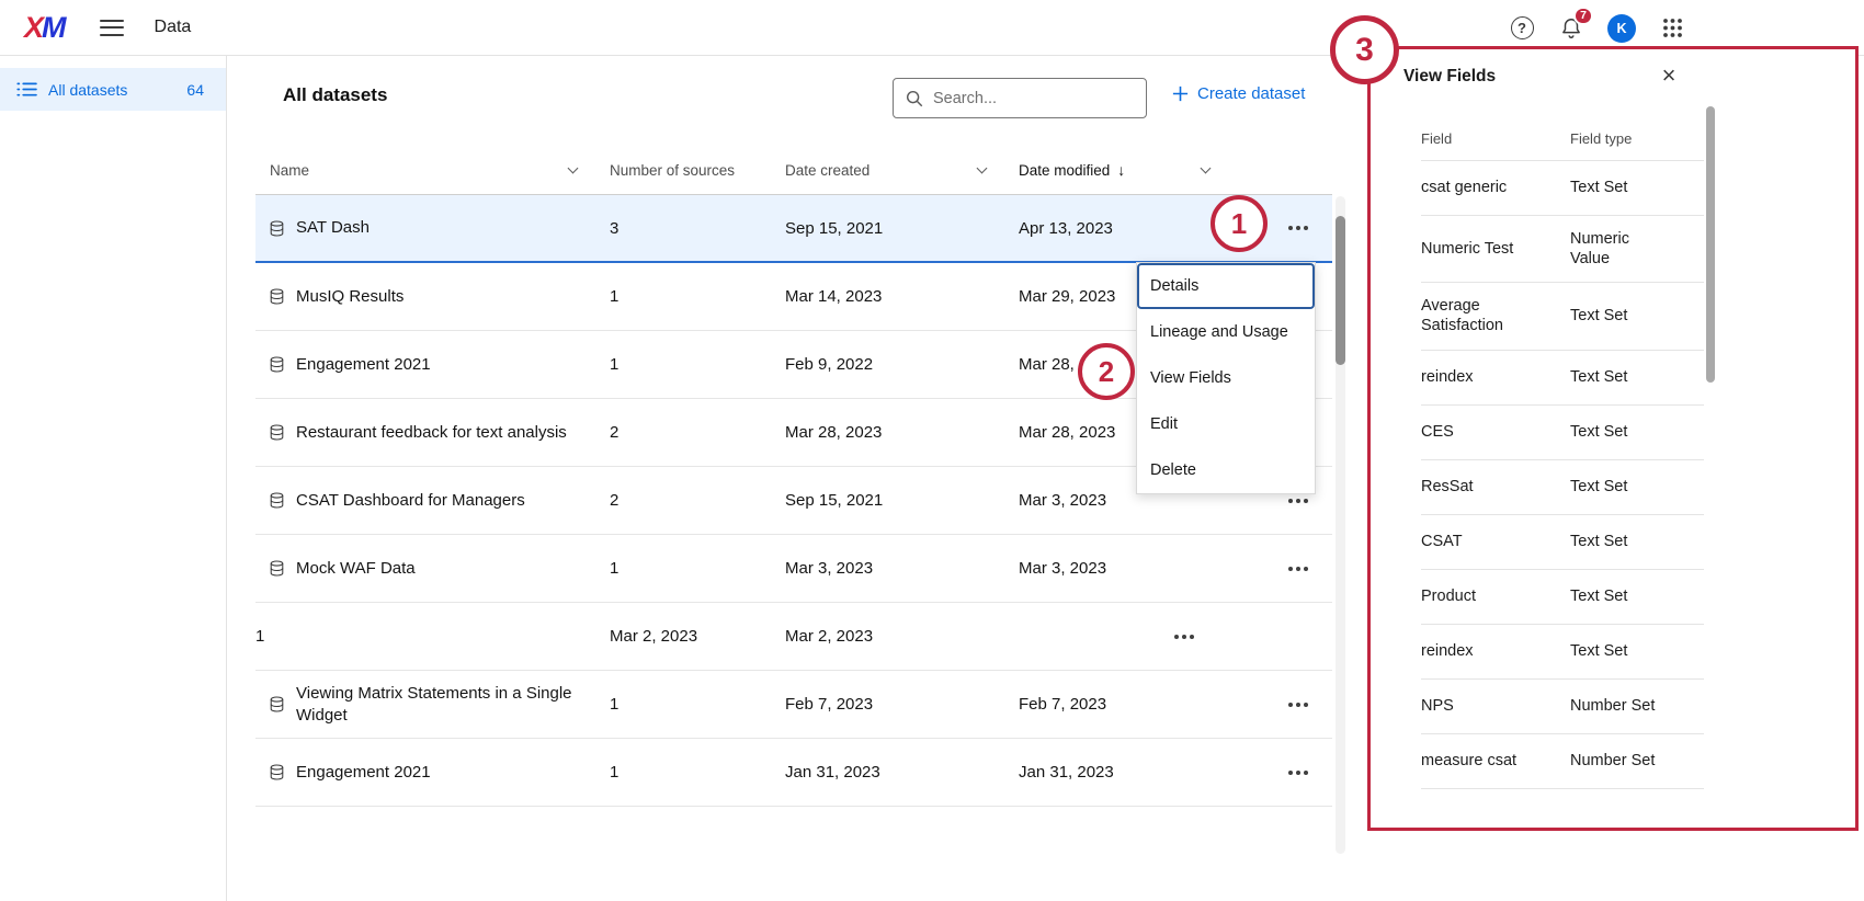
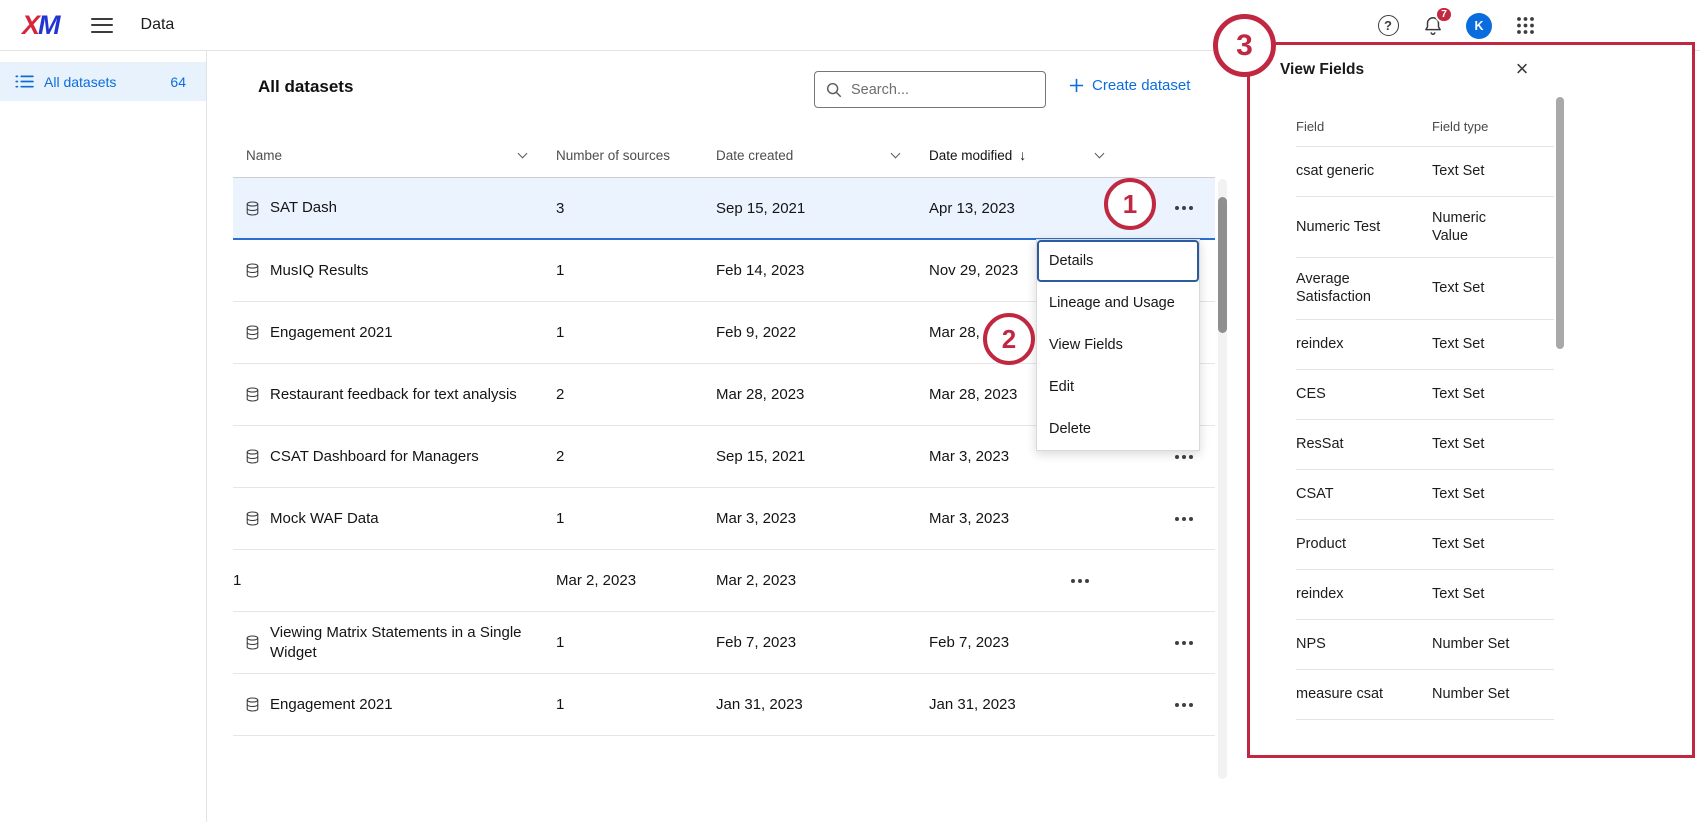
  X
  M
  Data
  ?
  7
  K
  All datasets
  64
  All datasets
  Search...
  Create dataset
  Name
  Number of sources
  Date created
  Date modified
  ↓
  SAT Dash
  3
  Sep 15, 2021
  Apr 13, 2023
  MusIQ Results
  1
- Mar 14, 2023
+ Feb 14, 2023
- Mar 29, 2023
+ Nov 29, 2023
  Engagement 2021
  1
  Feb 9, 2022
  Restaurant feedback for text analysis
  2
  Mar 28, 2023
  Mar 28, 2023
  CSAT Dashboard for Managers
  2
  Sep 15, 2021
  Mar 3, 2023
  Mock WAF Data
  1
  Mar 3, 2023
  Mar 3, 2023
  1
  Mar 2, 2023
  Mar 2, 2023
  Viewing Matrix Statements in a Single Widget
  1
  Feb 7, 2023
  Feb 7, 2023
  Engagement 2021
  1
  Jan 31, 2023
  Jan 31, 2023
  Details
  Lineage and Usage
  View Fields
  Edit
  Delete
  View Fields
  ×
  Field
  Field type
  csat generic
  Text Set
  Numeric Test
  Numeric Value
  Average Satisfaction
  Text Set
  reindex
  Text Set
  CES
  Text Set
  ResSat
  Text Set
  CSAT
  Text Set
  Product
  Text Set
  reindex
  Text Set
  NPS
  Number Set
  measure csat
  Number Set
  1
  2
  3
